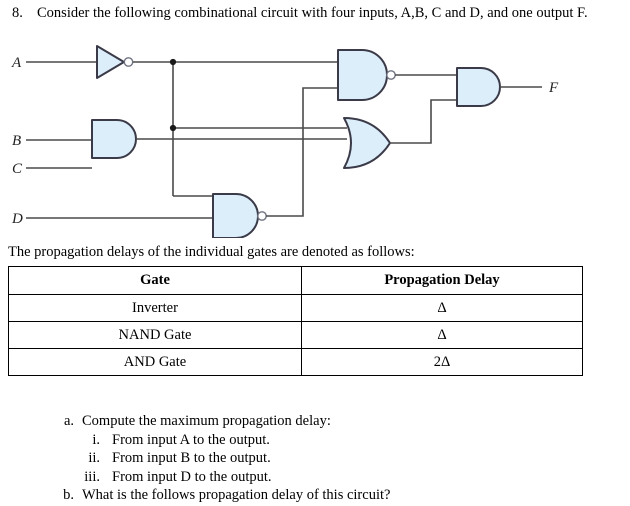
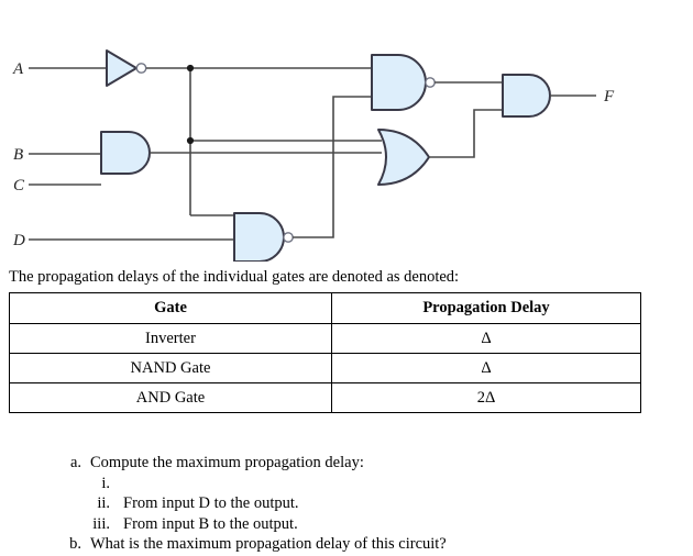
- 8.
- Consider the following combinational circuit with four inputs, A,B, C and D, and one output F.
  A
  B
  C
  D
  F
- The propagation delays of the individual gates are denoted as follows:
+ The propagation delays of the individual gates are denoted as denoted:
  Gate	Propagation Delay
  Inverter	Δ
  NAND Gate	Δ
  AND Gate	2Δ
  a.
  Compute the maximum propagation delay:
  i.
- From input A to the output.
  ii.
- From input B to the output.
+ From input D to the output.
  iii.
- From input D to the output.
+ From input B to the output.
  b.
- What is the follows propagation delay of this circuit?
+ What is the maximum propagation delay of this circuit?
